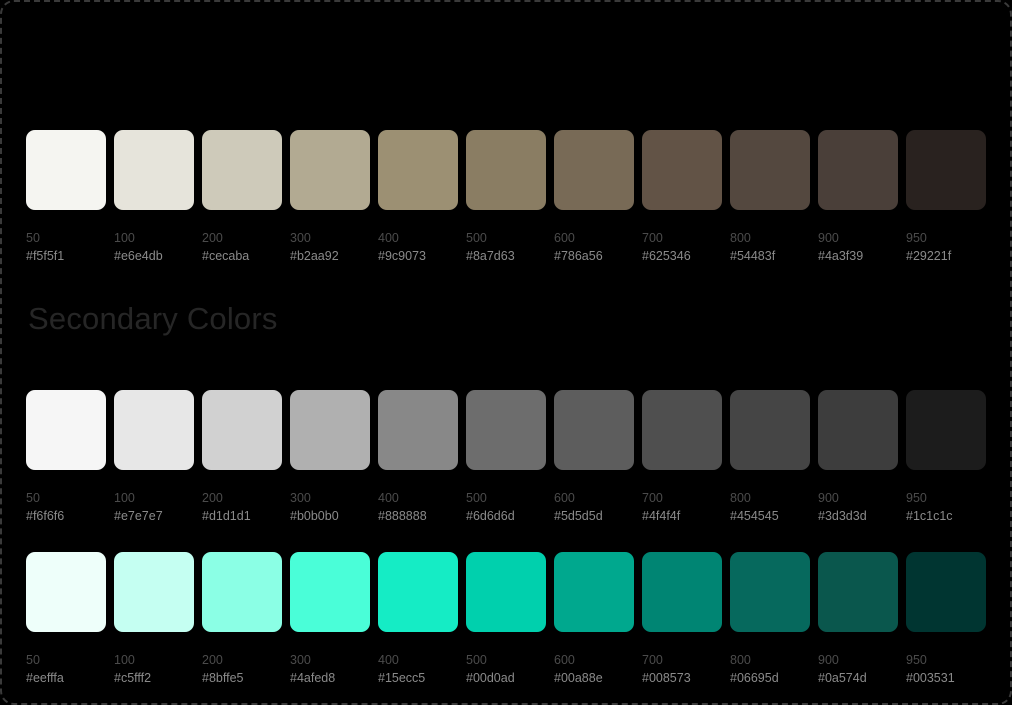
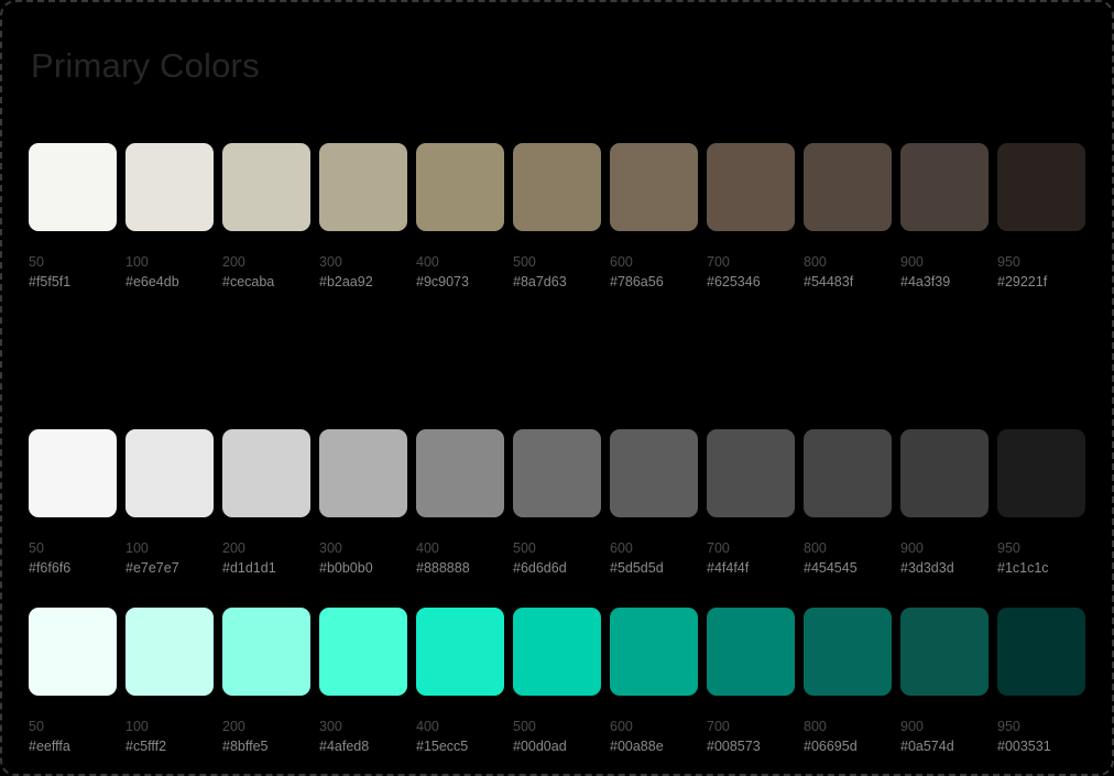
+ Primary Colors
  50
  #f5f5f1
  100
  #e6e4db
  200
  #cecaba
  300
  #b2aa92
  400
  #9c9073
  500
  #8a7d63
  600
  #786a56
  700
  #625346
  800
  #54483f
  900
  #4a3f39
  950
  #29221f
- Secondary Colors
  50
  #f6f6f6
  100
  #e7e7e7
  200
  #d1d1d1
  300
  #b0b0b0
  400
  #888888
  500
  #6d6d6d
  600
  #5d5d5d
  700
  #4f4f4f
  800
  #454545
  900
  #3d3d3d
  950
  #1c1c1c
  50
  #eefffa
  100
  #c5fff2
  200
  #8bffe5
  300
  #4afed8
  400
  #15ecc5
  500
  #00d0ad
  600
  #00a88e
  700
  #008573
  800
  #06695d
  900
  #0a574d
  950
  #003531
